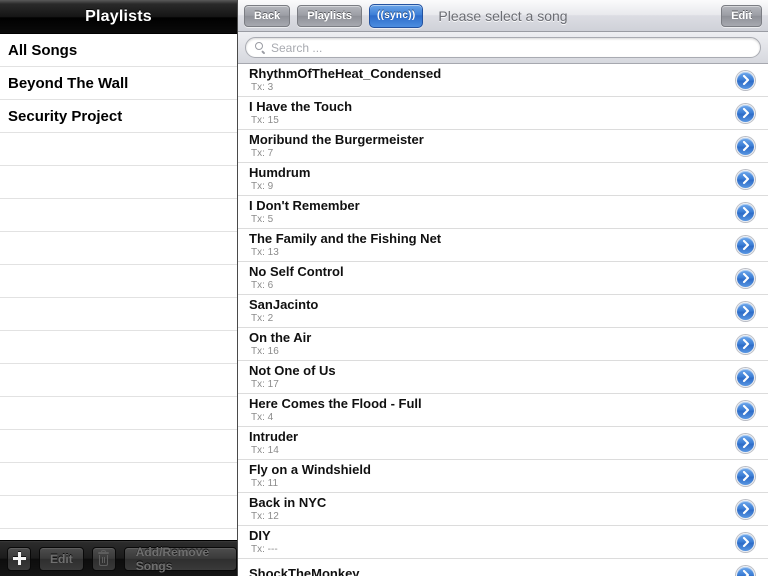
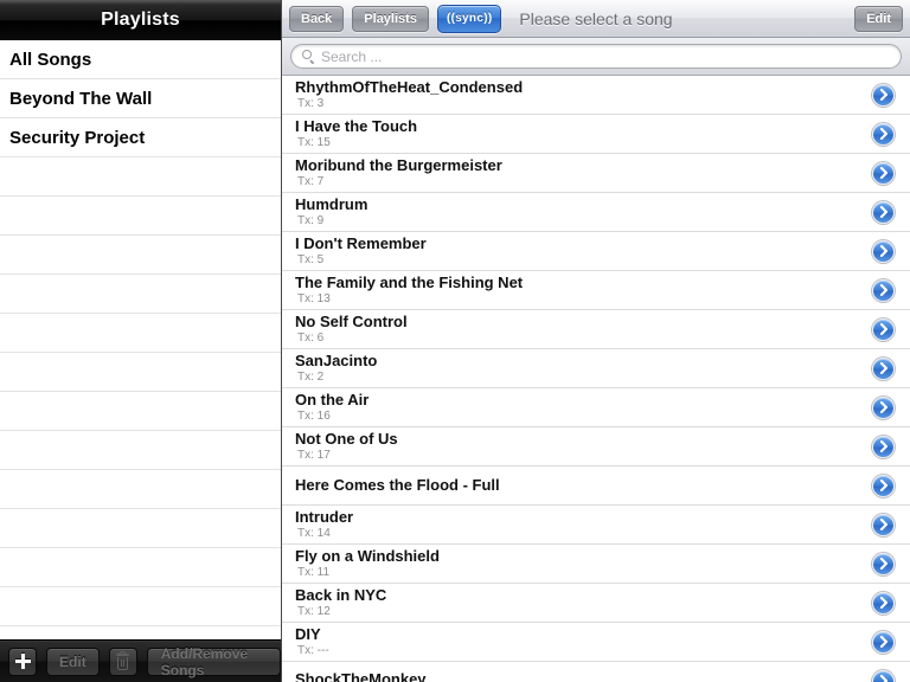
  Playlists
  All Songs
  Beyond The Wall
  Security Project
  Edit
  Add/Remove Songs
  Back
  Playlists
  ((sync))
  Please select a song
  Edit
  Search ...
  RhythmOfTheHeat_Condensed
  Tx: 3
  I Have the Touch
  Tx: 15
  Moribund the Burgermeister
  Tx: 7
  Humdrum
  Tx: 9
  I Don't Remember
  Tx: 5
  The Family and the Fishing Net
  Tx: 13
  No Self Control
  Tx: 6
  SanJacinto
  Tx: 2
  On the Air
  Tx: 16
  Not One of Us
  Tx: 17
  Here Comes the Flood - Full
- Tx: 4
  Intruder
  Tx: 14
  Fly on a Windshield
  Tx: 11
  Back in NYC
  Tx: 12
  DIY
  Tx: ---
  ShockTheMonkey
